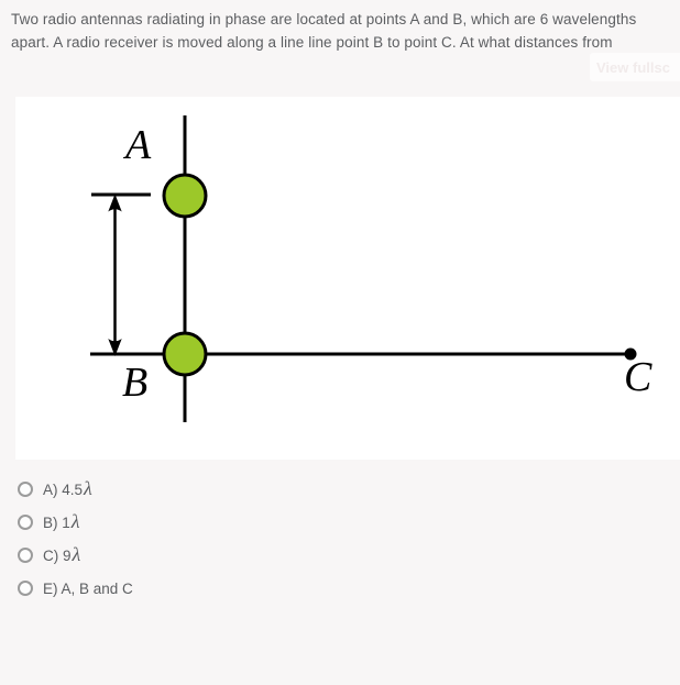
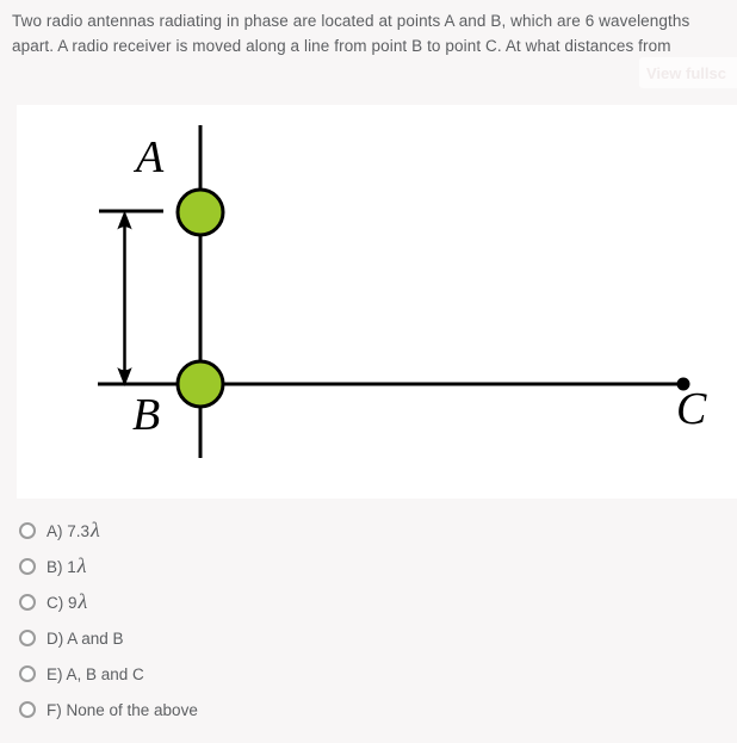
  Two radio antennas radiating in phase are located at points A and B, which are 6 wavelengths
- apart. A radio receiver is moved along a line line point B to point C. At what distances from
+ apart. A radio receiver is moved along a line from point B to point C. At what distances from
  A
  B
  C
- A) 4.5
+ A) 7.3
  λ
  B) 1
  λ
  C) 9
  λ
+ D) A and B
  E) A, B and C
+ F) None of the above
